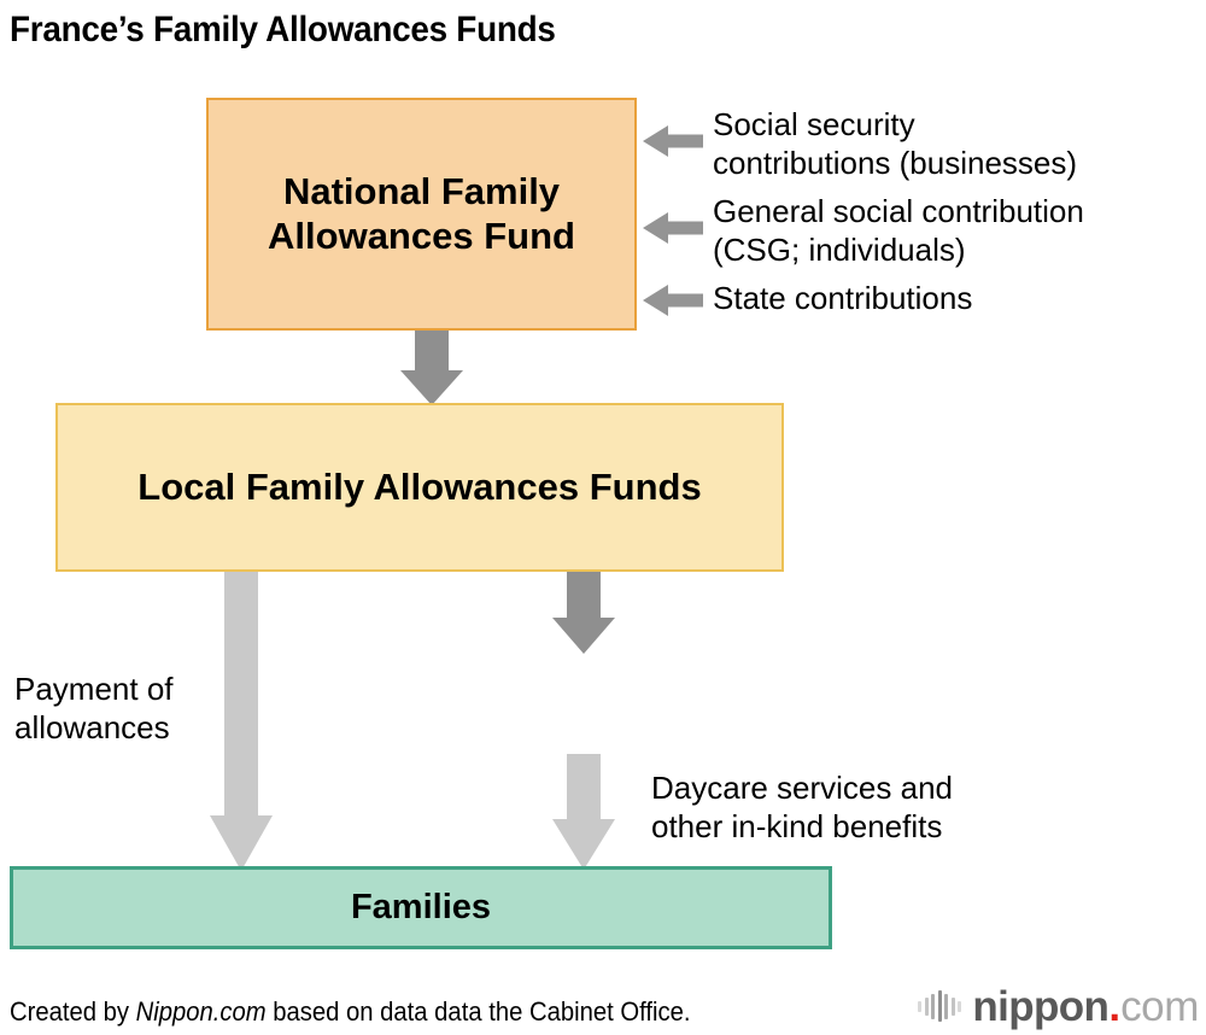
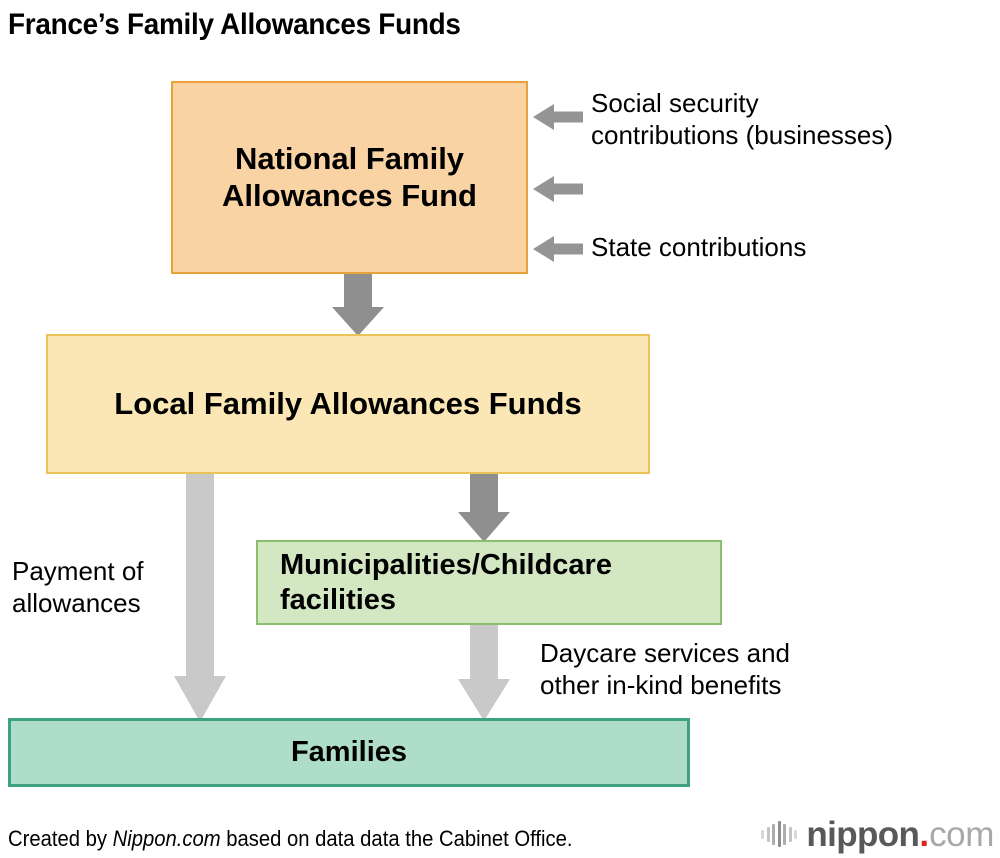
  France’s Family Allowances Funds
  National Family Allowances Fund
  Social security
  contributions (businesses)
- General social contribution
- (CSG; individuals)
  State contributions
  Local Family Allowances Funds
  Payment of
  allowances
+ Municipalities/Childcare facilities
  Daycare services and
  other in-kind benefits
  Families
  Created by Nippon.com based on data data the Cabinet Office.
  nippon
  .
  com
